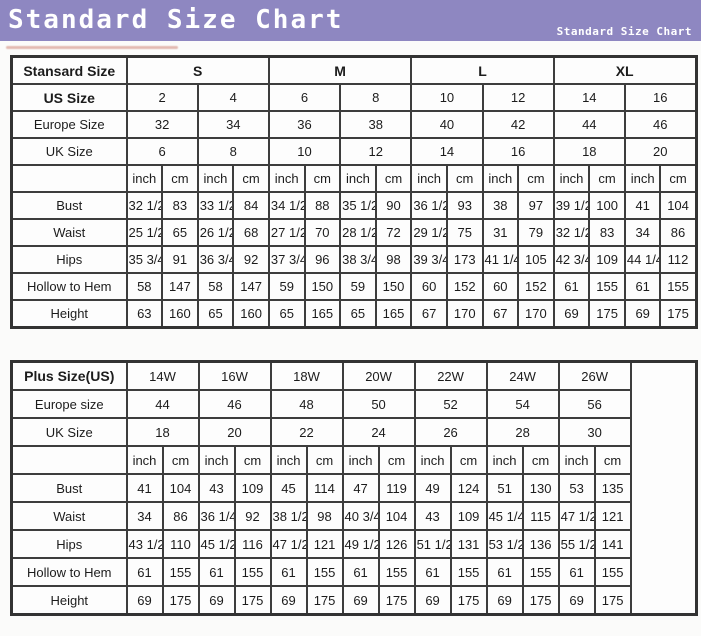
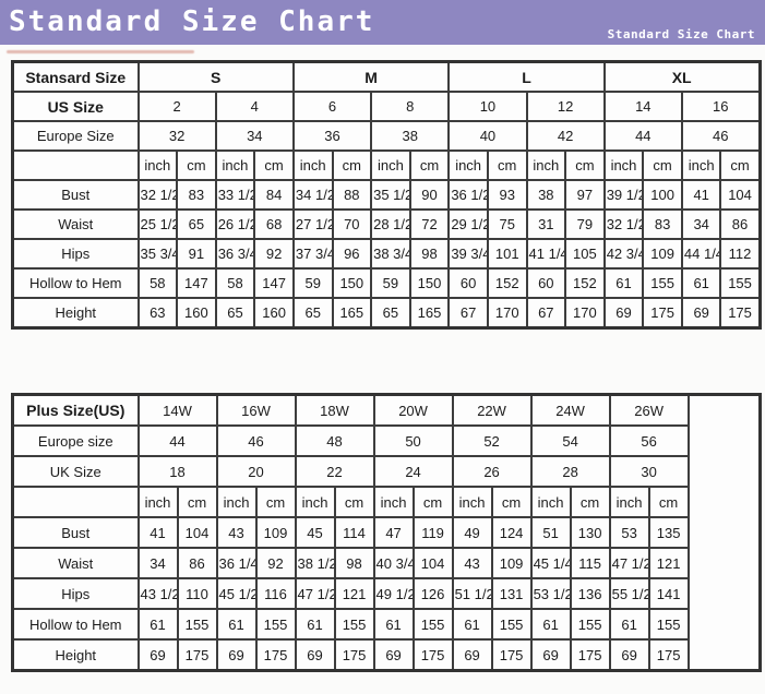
  Standard Size Chart
  Standard Size Chart
  Stansard Size	S	M	L	XL
  US Size	2	4	6	8	10	12	14	16
  Europe Size	32	34	36	38	40	42	44	46
- UK Size	6	8	10	12	14	16	18	20
  	inch	cm	inch	cm	inch	cm	inch	cm	inch	cm	inch	cm	inch	cm	inch	cm
  Bust	32 1/2	83	33 1/2	84	34 1/2	88	35 1/2	90	36 1/2	93	38	97	39 1/2	100	41	104
  Waist	25 1/2	65	26 1/2	68	27 1/2	70	28 1/2	72	29 1/2	75	31	79	32 1/2	83	34	86
- Hips	35 3/4	91	36 3/4	92	37 3/4	96	38 3/4	98	39 3/4	173	41 1/4	105	42 3/4	109	44 1/4	112
+ Hips	35 3/4	91	36 3/4	92	37 3/4	96	38 3/4	98	39 3/4	101	41 1/4	105	42 3/4	109	44 1/4	112
  Hollow to Hem	58	147	58	147	59	150	59	150	60	152	60	152	61	155	61	155
  Height	63	160	65	160	65	165	65	165	67	170	67	170	69	175	69	175
  Plus Size(US)	14W	16W	18W	20W	22W	24W	26W
  Europe size	44	46	48	50	52	54	56
  UK Size	18	20	22	24	26	28	30
  	inch	cm	inch	cm	inch	cm	inch	cm	inch	cm	inch	cm	inch	cm
  Bust	41	104	43	109	45	114	47	119	49	124	51	130	53	135
  Waist	34	86	36 1/4	92	38 1/2	98	40 3/4	104	43	109	45 1/4	115	47 1/2	121
  Hips	43 1/2	110	45 1/2	116	47 1/2	121	49 1/2	126	51 1/2	131	53 1/2	136	55 1/2	141
  Hollow to Hem	61	155	61	155	61	155	61	155	61	155	61	155	61	155
  Height	69	175	69	175	69	175	69	175	69	175	69	175	69	175
